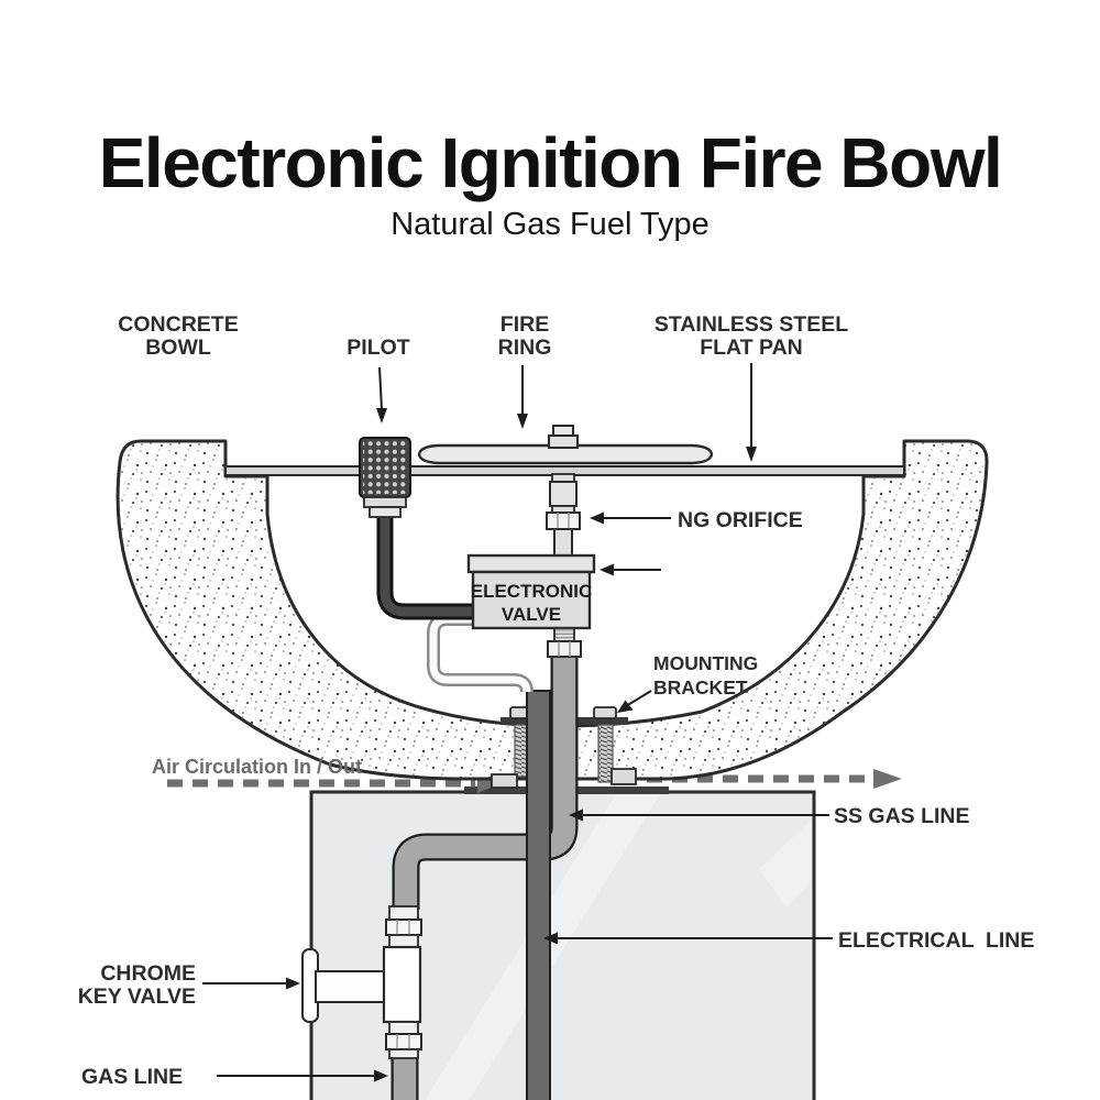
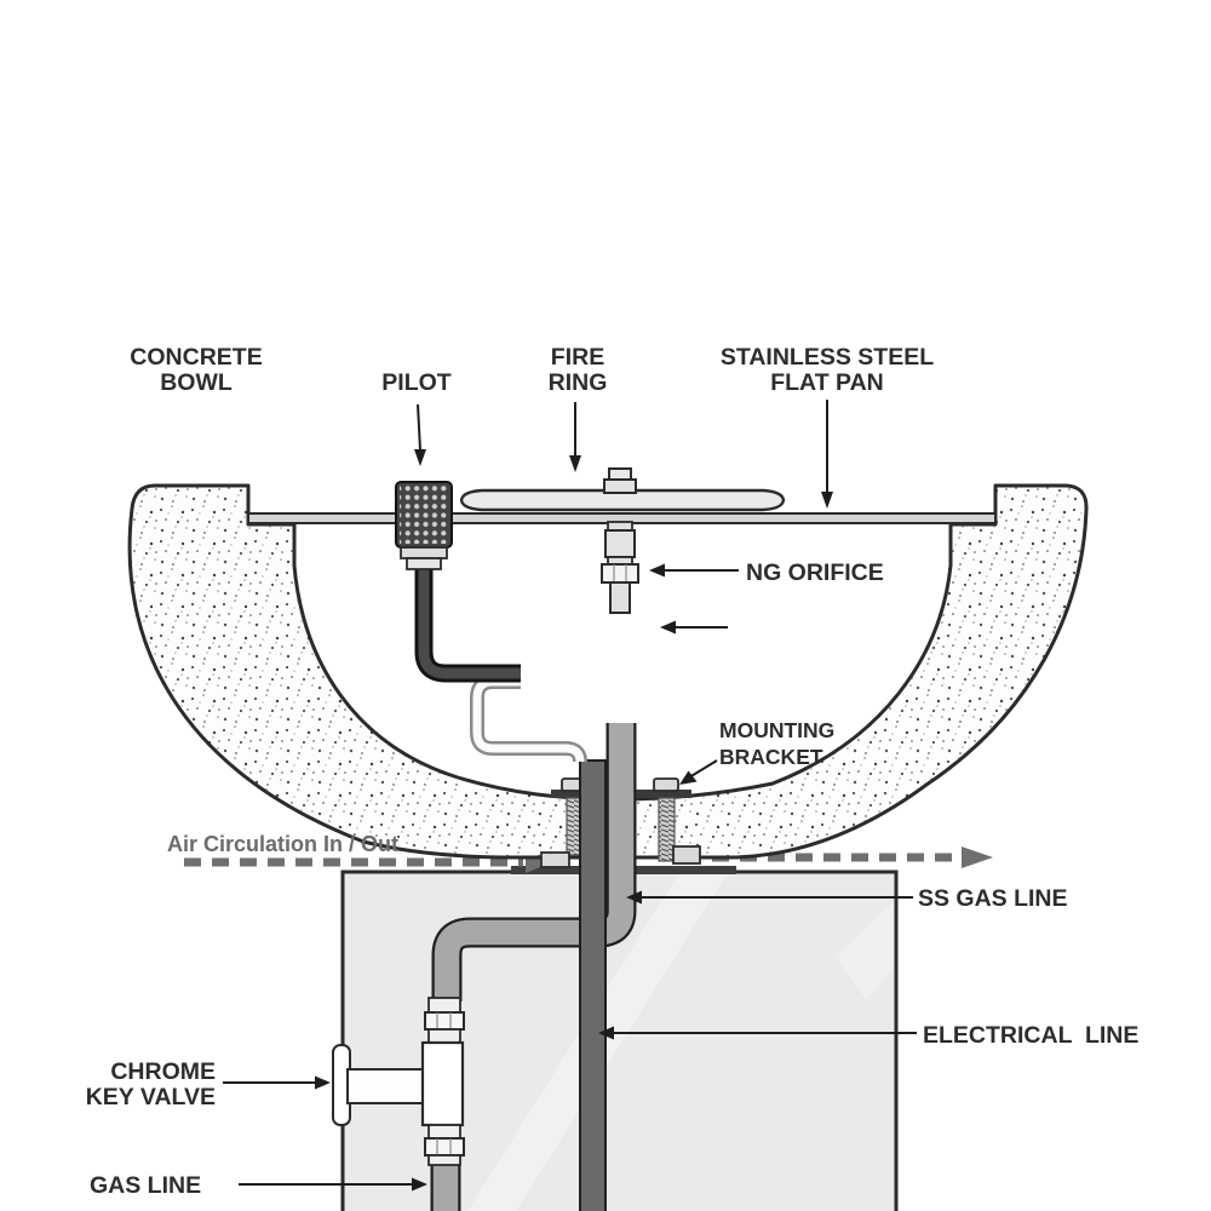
- Electronic Ignition Fire Bowl
- Natural Gas Fuel Type
- ELECTRONIC
- VALVE
  CONCRETE
  BOWL
  PILOT
  FIRE
  RING
  STAINLESS STEEL
  FLAT PAN
  NG ORIFICE
  MOUNTING
  BRACKET
  Air Circulation In / Out
  SS GAS LINE
  ELECTRICAL LINE
  CHROME
  KEY VALVE
  GAS LINE
